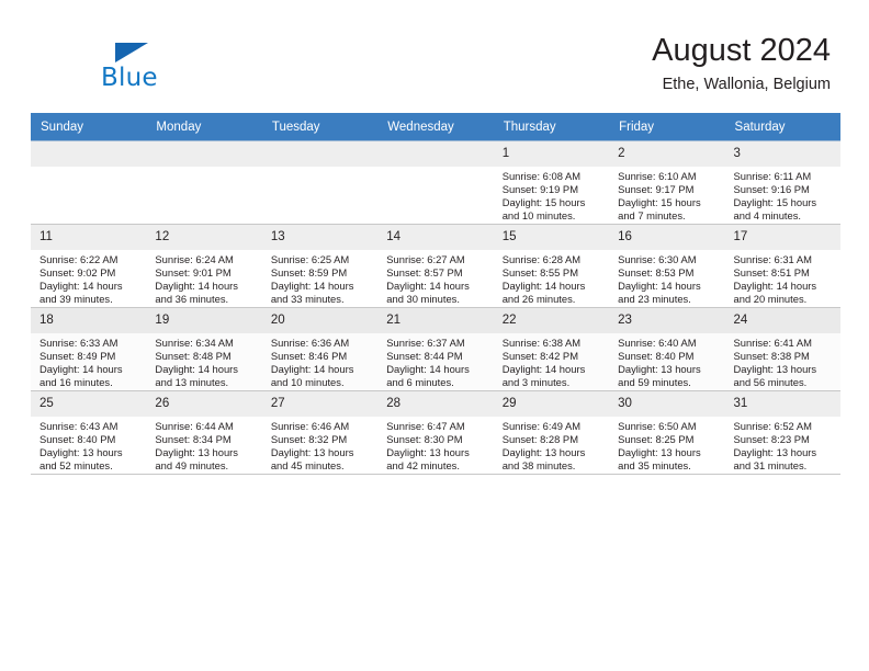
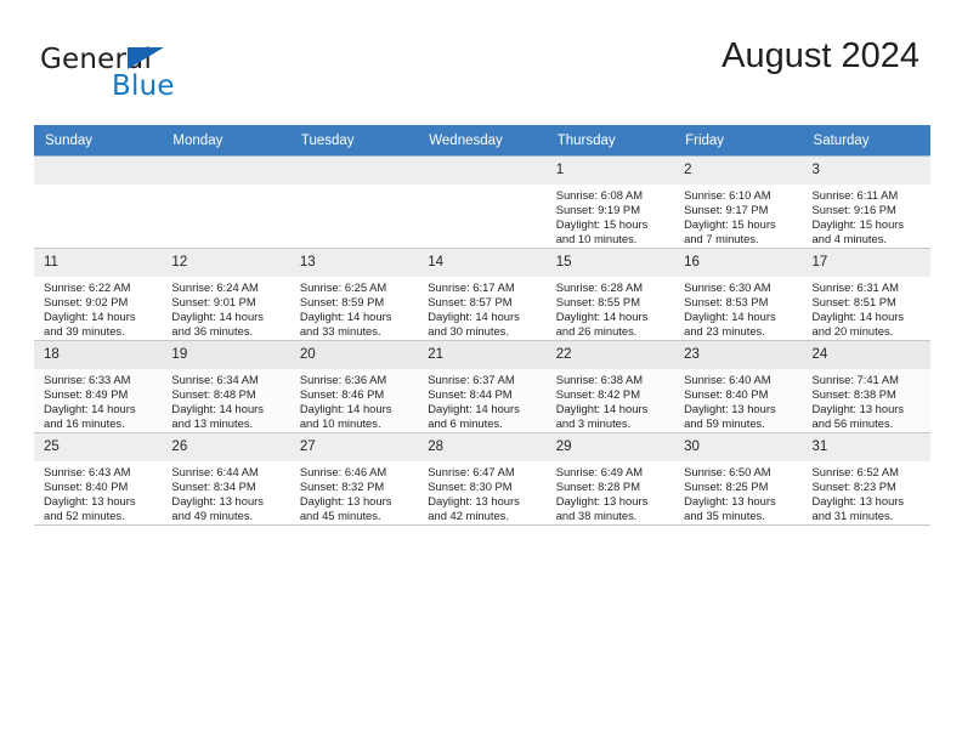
+ General
  Blue
  August 2024
- Ethe, Wallonia, Belgium
  Sunday	Monday	Tuesday	Wednesday	Thursday	Friday	Saturday
  				1Sunrise: 6:08 AMSunset: 9:19 PMDaylight: 15 hours and 10 minutes.	2Sunrise: 6:10 AMSunset: 9:17 PMDaylight: 15 hours and 7 minutes.	3Sunrise: 6:11 AMSunset: 9:16 PMDaylight: 15 hours and 4 minutes.
- 11Sunrise: 6:22 AMSunset: 9:02 PMDaylight: 14 hours and 39 minutes.	12Sunrise: 6:24 AMSunset: 9:01 PMDaylight: 14 hours and 36 minutes.	13Sunrise: 6:25 AMSunset: 8:59 PMDaylight: 14 hours and 33 minutes.	14Sunrise: 6:27 AMSunset: 8:57 PMDaylight: 14 hours and 30 minutes.	15Sunrise: 6:28 AMSunset: 8:55 PMDaylight: 14 hours and 26 minutes.	16Sunrise: 6:30 AMSunset: 8:53 PMDaylight: 14 hours and 23 minutes.	17Sunrise: 6:31 AMSunset: 8:51 PMDaylight: 14 hours and 20 minutes.
+ 11Sunrise: 6:22 AMSunset: 9:02 PMDaylight: 14 hours and 39 minutes.	12Sunrise: 6:24 AMSunset: 9:01 PMDaylight: 14 hours and 36 minutes.	13Sunrise: 6:25 AMSunset: 8:59 PMDaylight: 14 hours and 33 minutes.	14Sunrise: 6:17 AMSunset: 8:57 PMDaylight: 14 hours and 30 minutes.	15Sunrise: 6:28 AMSunset: 8:55 PMDaylight: 14 hours and 26 minutes.	16Sunrise: 6:30 AMSunset: 8:53 PMDaylight: 14 hours and 23 minutes.	17Sunrise: 6:31 AMSunset: 8:51 PMDaylight: 14 hours and 20 minutes.
- 18Sunrise: 6:33 AMSunset: 8:49 PMDaylight: 14 hours and 16 minutes.	19Sunrise: 6:34 AMSunset: 8:48 PMDaylight: 14 hours and 13 minutes.	20Sunrise: 6:36 AMSunset: 8:46 PMDaylight: 14 hours and 10 minutes.	21Sunrise: 6:37 AMSunset: 8:44 PMDaylight: 14 hours and 6 minutes.	22Sunrise: 6:38 AMSunset: 8:42 PMDaylight: 14 hours and 3 minutes.	23Sunrise: 6:40 AMSunset: 8:40 PMDaylight: 13 hours and 59 minutes.	24Sunrise: 6:41 AMSunset: 8:38 PMDaylight: 13 hours and 56 minutes.
+ 18Sunrise: 6:33 AMSunset: 8:49 PMDaylight: 14 hours and 16 minutes.	19Sunrise: 6:34 AMSunset: 8:48 PMDaylight: 14 hours and 13 minutes.	20Sunrise: 6:36 AMSunset: 8:46 PMDaylight: 14 hours and 10 minutes.	21Sunrise: 6:37 AMSunset: 8:44 PMDaylight: 14 hours and 6 minutes.	22Sunrise: 6:38 AMSunset: 8:42 PMDaylight: 14 hours and 3 minutes.	23Sunrise: 6:40 AMSunset: 8:40 PMDaylight: 13 hours and 59 minutes.	24Sunrise: 7:41 AMSunset: 8:38 PMDaylight: 13 hours and 56 minutes.
  25Sunrise: 6:43 AMSunset: 8:40 PMDaylight: 13 hours and 52 minutes.	26Sunrise: 6:44 AMSunset: 8:34 PMDaylight: 13 hours and 49 minutes.	27Sunrise: 6:46 AMSunset: 8:32 PMDaylight: 13 hours and 45 minutes.	28Sunrise: 6:47 AMSunset: 8:30 PMDaylight: 13 hours and 42 minutes.	29Sunrise: 6:49 AMSunset: 8:28 PMDaylight: 13 hours and 38 minutes.	30Sunrise: 6:50 AMSunset: 8:25 PMDaylight: 13 hours and 35 minutes.	31Sunrise: 6:52 AMSunset: 8:23 PMDaylight: 13 hours and 31 minutes.
